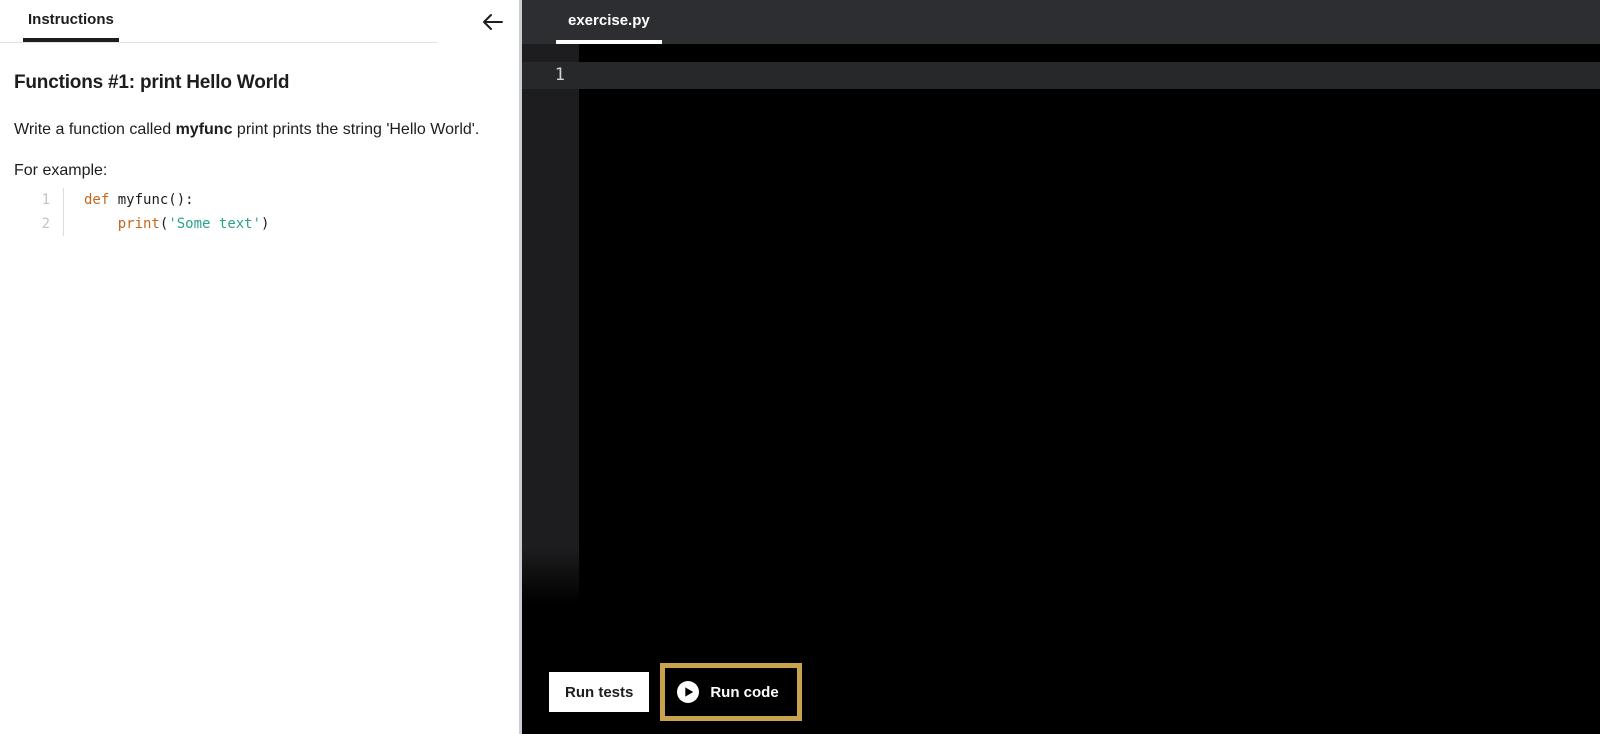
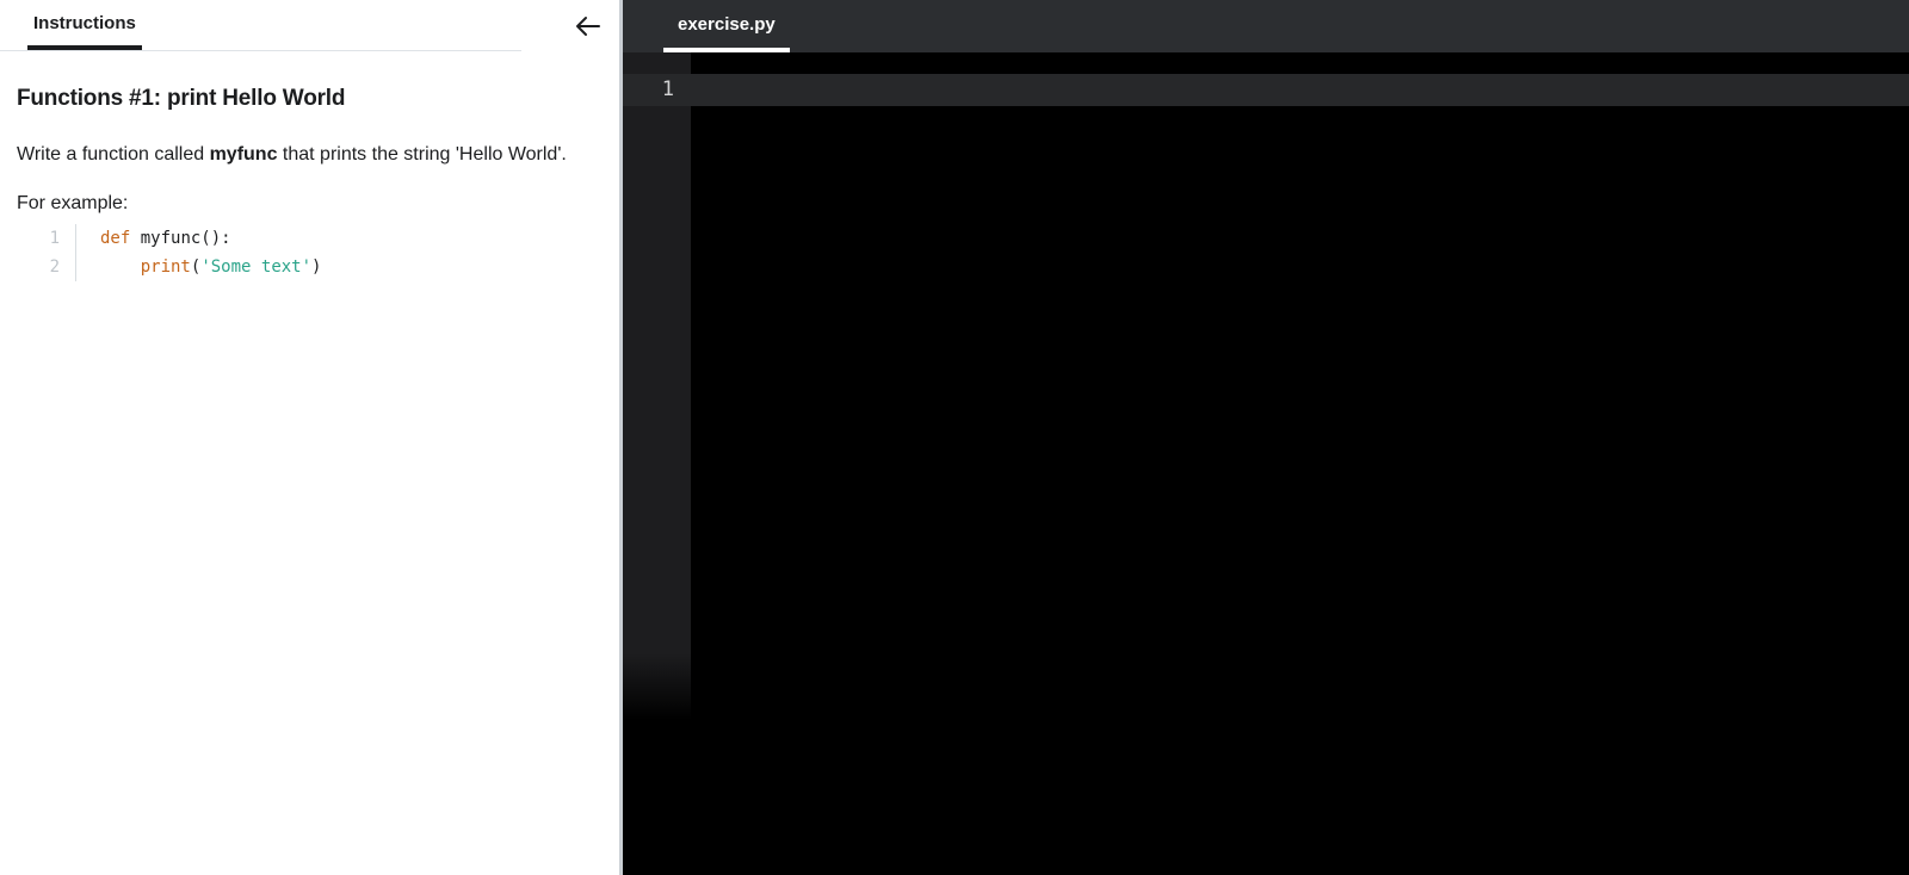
  Instructions
  Functions #1: print Hello World
- Write a function called myfunc print prints the string 'Hello World'.
+ Write a function called myfunc that prints the string 'Hello World'.
  For example:
  1
  def myfunc():
  2
  print('Some text')
  exercise.py
  1
- Run tests
- Run code
